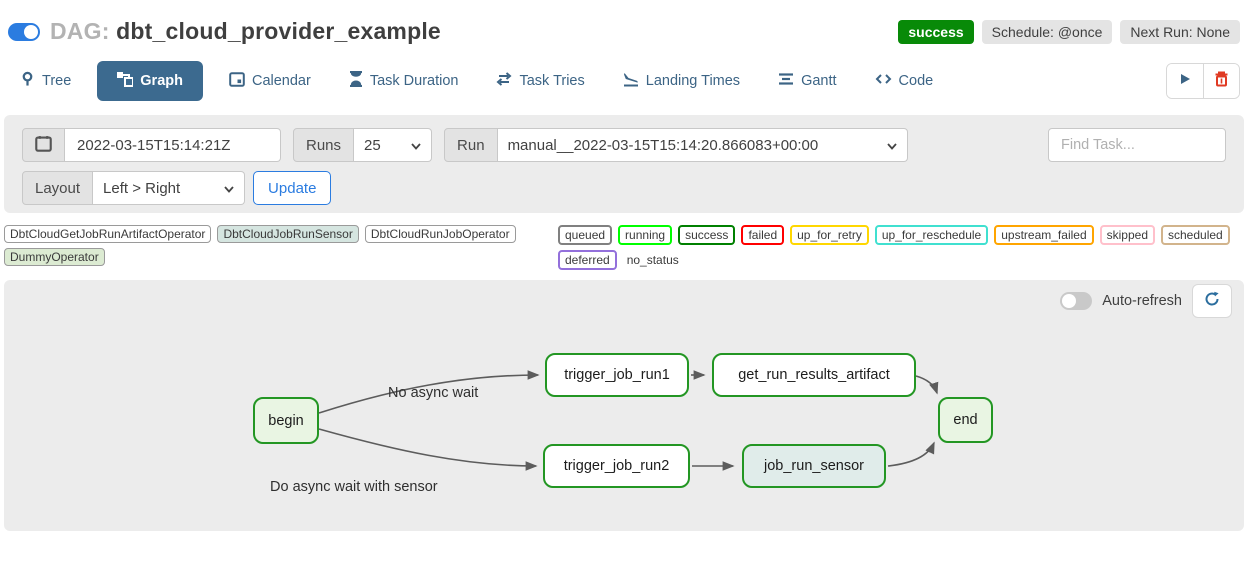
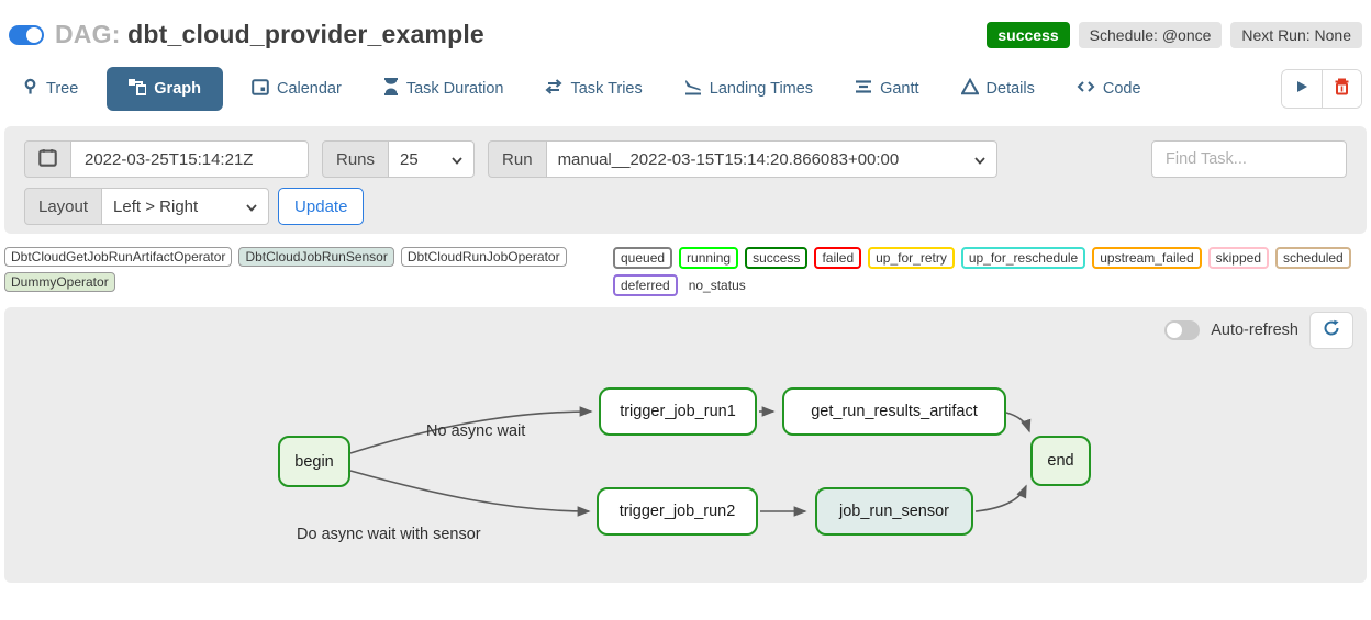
  DAG: dbt_cloud_provider_example
  success
  Schedule: @once
  Next Run: None
  Tree
  Graph
  Calendar
  Task Duration
  Task Tries
  Landing Times
  Gantt
+ Details
  Code
- 2022-03-15T15:14:21Z
+ 2022-03-25T15:14:21Z
  Runs
  25
  Run
  manual__2022-03-15T15:14:20.866083+00:00
  Find Task...
  Layout
  Left > Right
  Update
  DbtCloudGetJobRunArtifactOperator
  DbtCloudJobRunSensor
  DbtCloudRunJobOperator
  DummyOperator
  queued
  running
  success
  failed
  up_for_retry
  up_for_reschedule
  upstream_failed
  skipped
  scheduled
  deferred
  no_status
  Auto-refresh
  begin
  trigger_job_run1
  get_run_results_artifact
  trigger_job_run2
  job_run_sensor
  end
  No async wait
  Do async wait with sensor
